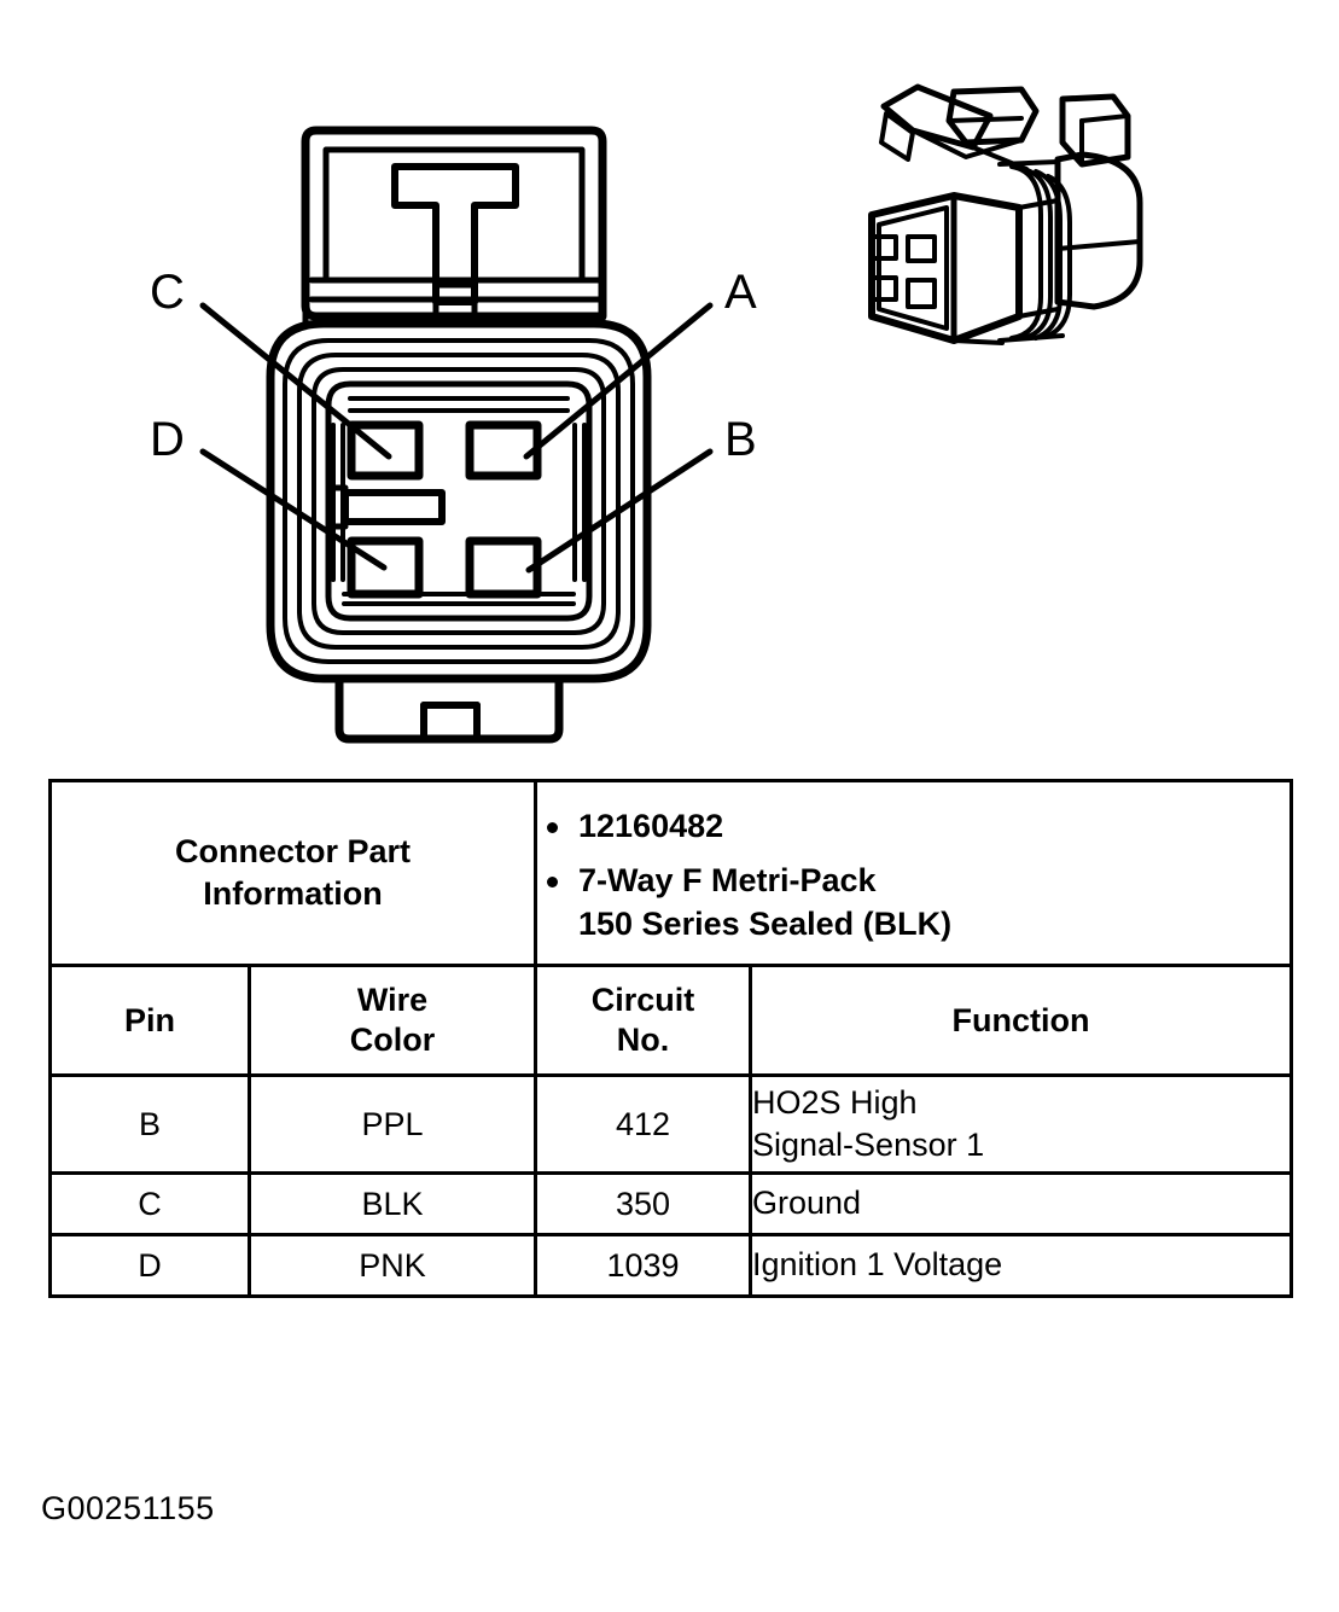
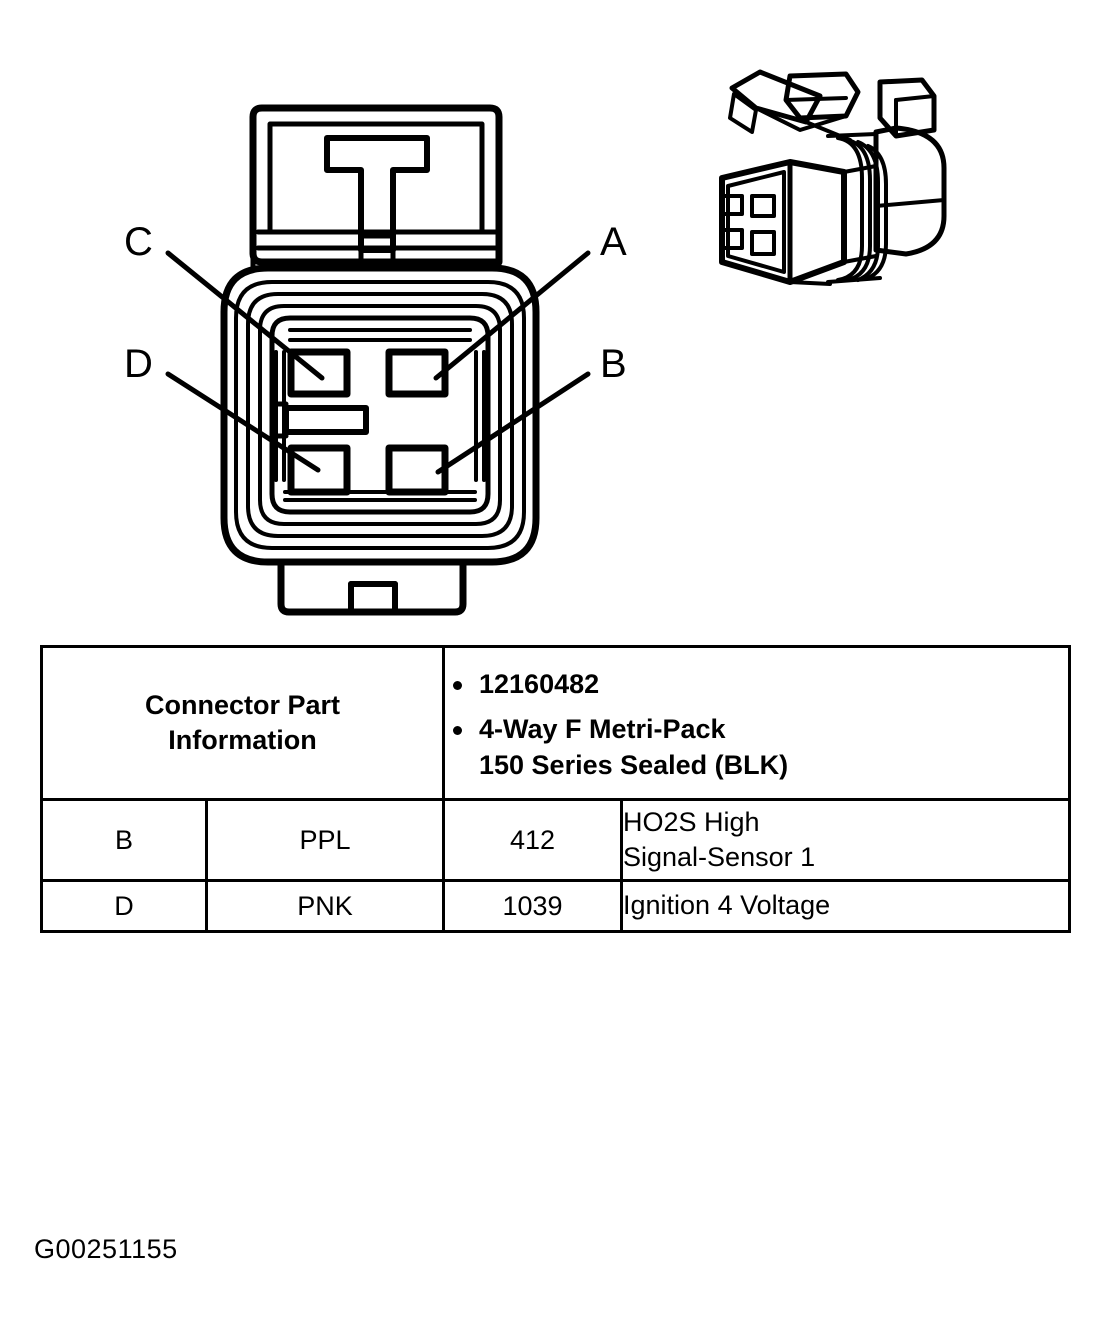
  C
  D
  A
  B
- Connector Part Information	12160482 7-Way F Metri-Pack 150 Series Sealed (BLK)
+ Connector Part Information	12160482 4-Way F Metri-Pack 150 Series Sealed (BLK)
- Pin	Wire Color	Circuit No.	Function
  B	PPL	412	HO2S High Signal-Sensor 1
- C	BLK	350	Ground
- D	PNK	1039	Ignition 1 Voltage
+ D	PNK	1039	Ignition 4 Voltage
  G00251155
